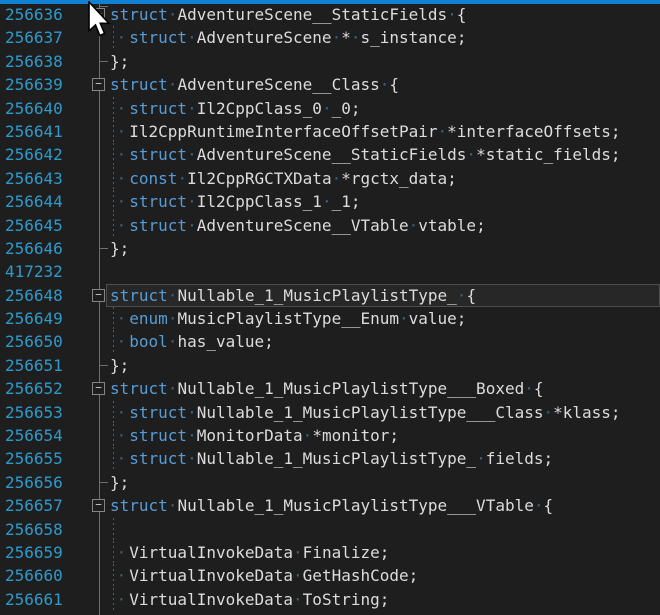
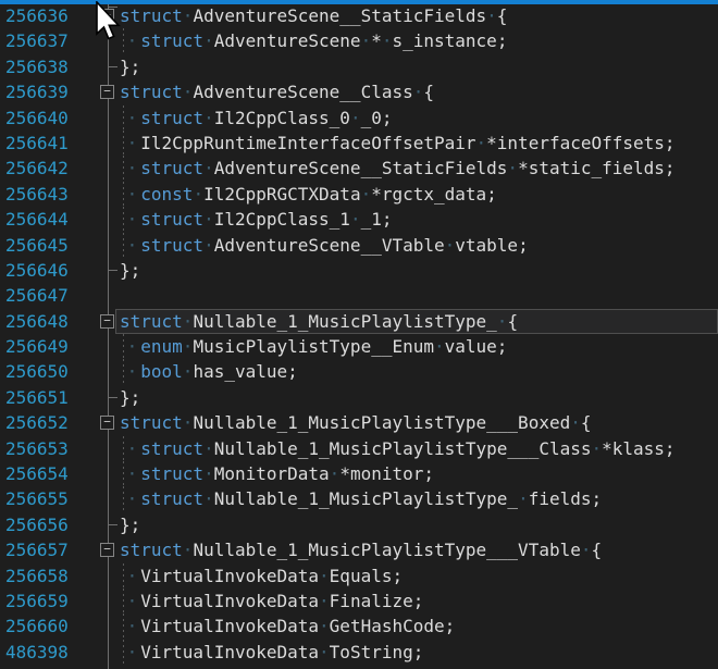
  256636
  struct·AdventureScene__StaticFields·{
  256637
  · struct·AdventureScene·*·s_instance;
  256638
  };
  256639
  −
  struct·AdventureScene__Class·{
  256640
  · struct·Il2CppClass_0·_0;
  256641
  · Il2CppRuntimeInterfaceOffsetPair·*interfaceOffsets;
  256642
  · struct·AdventureScene__StaticFields·*static_fields;
  256643
  · const·Il2CppRGCTXData·*rgctx_data;
  256644
  · struct·Il2CppClass_1·_1;
  256645
  · struct·AdventureScene__VTable·vtable;
  256646
  };
- 417232
+ 256647
  256648
  −
  struct·Nullable_1_MusicPlaylistType_·{
  256649
  · enum·MusicPlaylistType__Enum·value;
  256650
  · bool·has_value;
  256651
  };
  256652
  −
  struct·Nullable_1_MusicPlaylistType___Boxed·{
  256653
  · struct·Nullable_1_MusicPlaylistType___Class·*klass;
  256654
  · struct·MonitorData·*monitor;
  256655
  · struct·Nullable_1_MusicPlaylistType_·fields;
  256656
  };
  256657
  −
  struct·Nullable_1_MusicPlaylistType___VTable·{
  256658
+ · VirtualInvokeData·Equals;
  256659
  · VirtualInvokeData·Finalize;
  256660
  · VirtualInvokeData·GetHashCode;
- 256661
+ 486398
  · VirtualInvokeData·ToString;
